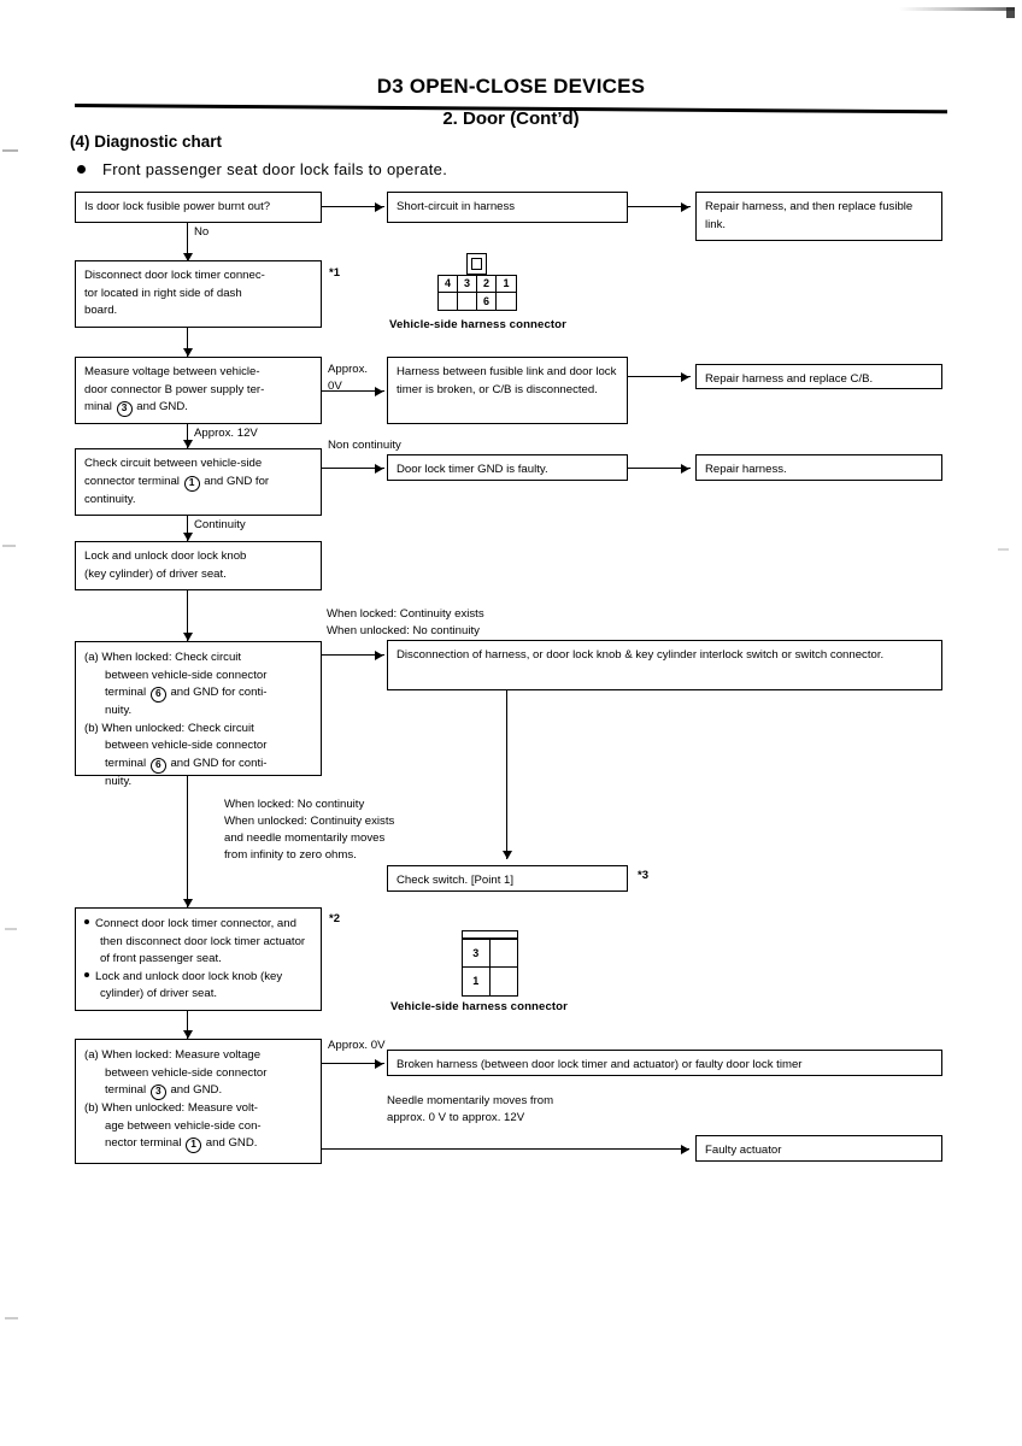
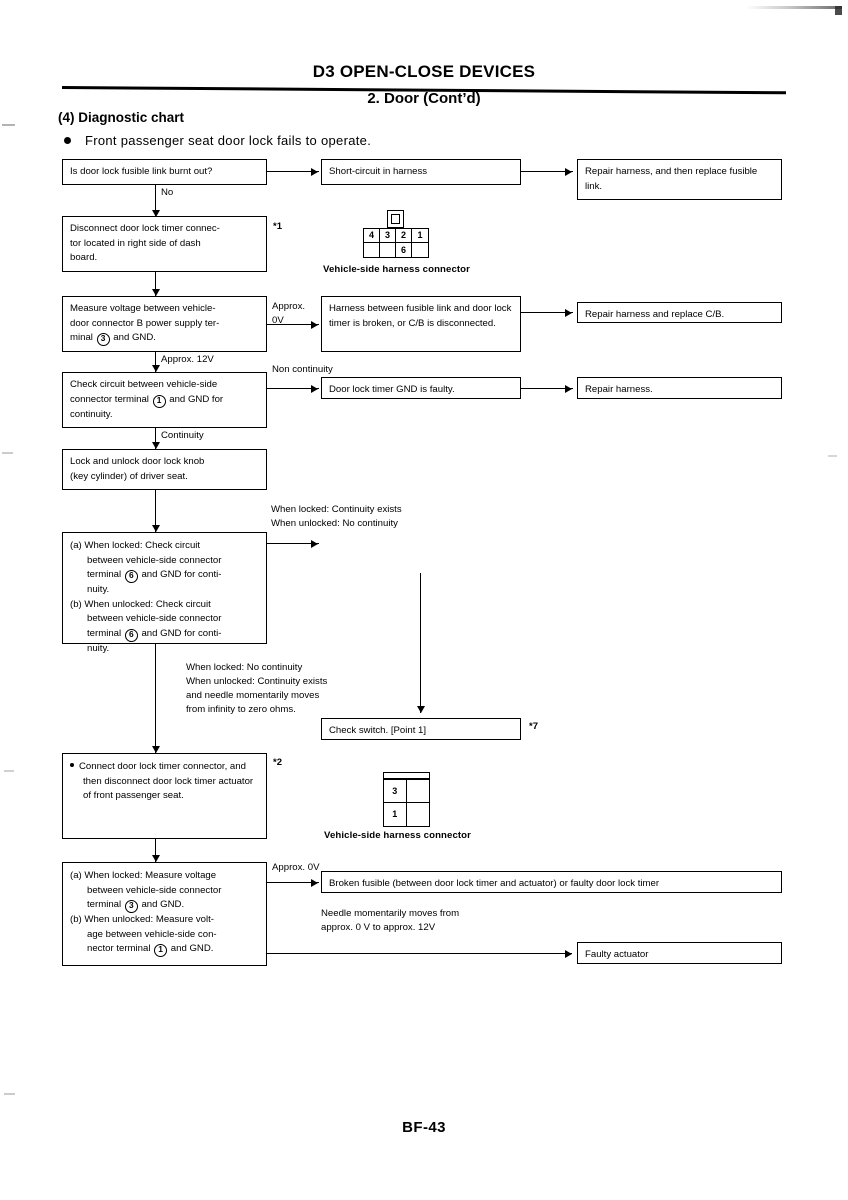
  D3 OPEN-CLOSE DEVICES
  2. Door (Cont’d)
  (4) Diagnostic chart
  Front passenger seat door lock fails to operate.
- Is door lock fusible power burnt out?
+ Is door lock fusible link burnt out?
  Short-circuit in harness
  Repair harness, and then replace fusible link.
  No
  Disconnect door lock timer connec-
  tor located in right side of dash
  board.
  *1
  4
  3
  2
  1
  6
  Vehicle-side harness connector
  Measure voltage between vehicle-
  door connector B power supply ter-
  minal 3 and GND.
  Approx.
  0V
  Harness between fusible link and door lock timer is broken, or C/B is disconnected.
  Repair harness and replace C/B.
  Approx. 12V
  Check circuit between vehicle-side
  connector terminal 1 and GND for
  continuity.
  Non continuity
  Door lock timer GND is faulty.
  Repair harness.
  Continuity
  Lock and unlock door lock knob
  (key cylinder) of driver seat.
  When locked: Continuity exists
  When unlocked: No continuity
  (a) When locked: Check circuit
  between vehicle-side connector
  terminal 6 and GND for conti-
  nuity.
  (b) When unlocked: Check circuit
  between vehicle-side connector
  terminal 6 and GND for conti-
  nuity.
- Disconnection of harness, or door lock knob & key cylinder interlock switch or switch connector.
  When locked: No continuity
  When unlocked: Continuity exists
  and needle momentarily moves
  from infinity to zero ohms.
  Check switch. [Point 1]
- *3
+ *7
  Connect door lock timer connector, and then disconnect door lock timer actuator of front passenger seat.
- Lock and unlock door lock knob (key cylinder) of driver seat.
  *2
  3
  1
  Vehicle-side harness connector
  (a) When locked: Measure voltage
  between vehicle-side connector
  terminal 3 and GND.
  (b) When unlocked: Measure volt-
  age between vehicle-side con-
  nector terminal 1 and GND.
  Approx. 0V
- Broken harness (between door lock timer and actuator) or faulty door lock timer
+ Broken fusible (between door lock timer and actuator) or faulty door lock timer
  Needle momentarily moves from
  approx. 0 V to approx. 12V
  Faulty actuator
+ BF-43
